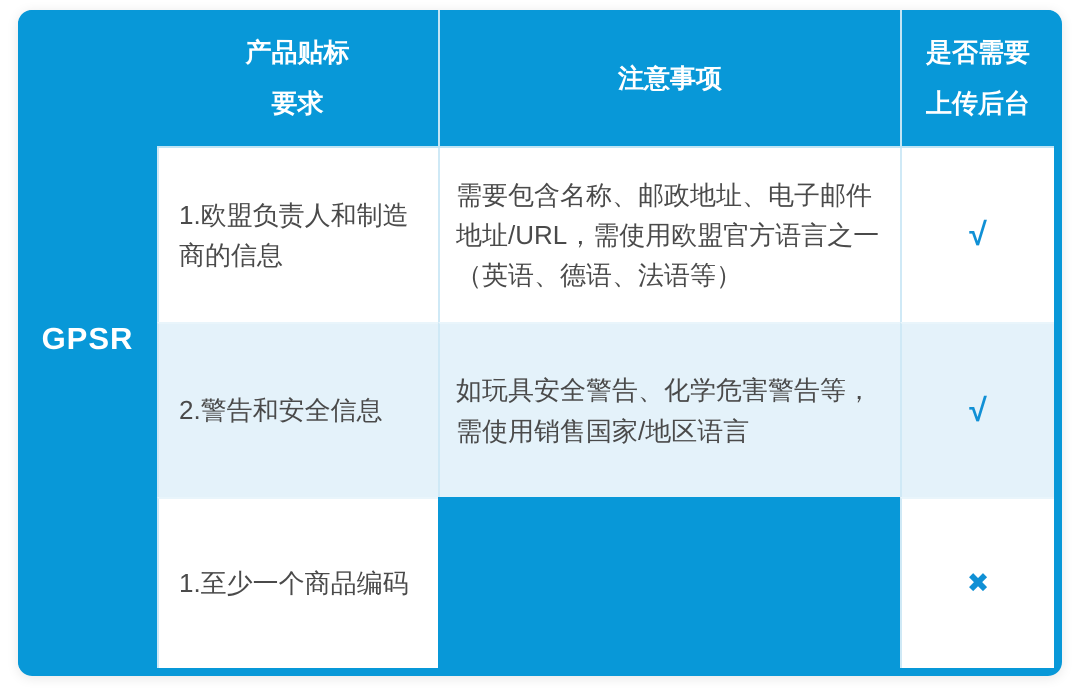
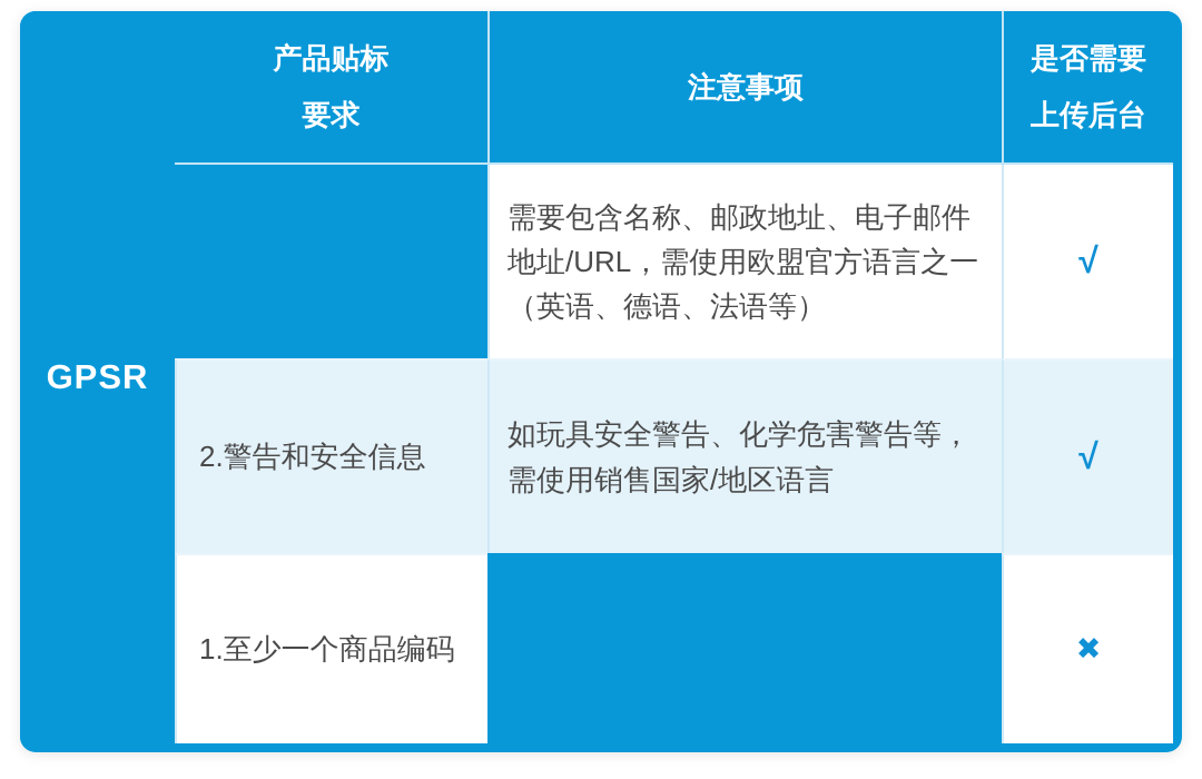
  GPSR
  产品贴标
  要求
  注意事项
  是否需要
  上传后台
- 1.欧盟负责人和制造商的信息
  需要包含名称、邮政地址、电子邮件地址/URL，需使用欧盟官方语言之一（英语、德语、法语等）
  √
  2.警告和安全信息
  如玩具安全警告、化学危害警告等，需使用销售国家/地区语言
  √
  1.至少一个商品编码
  ✖
